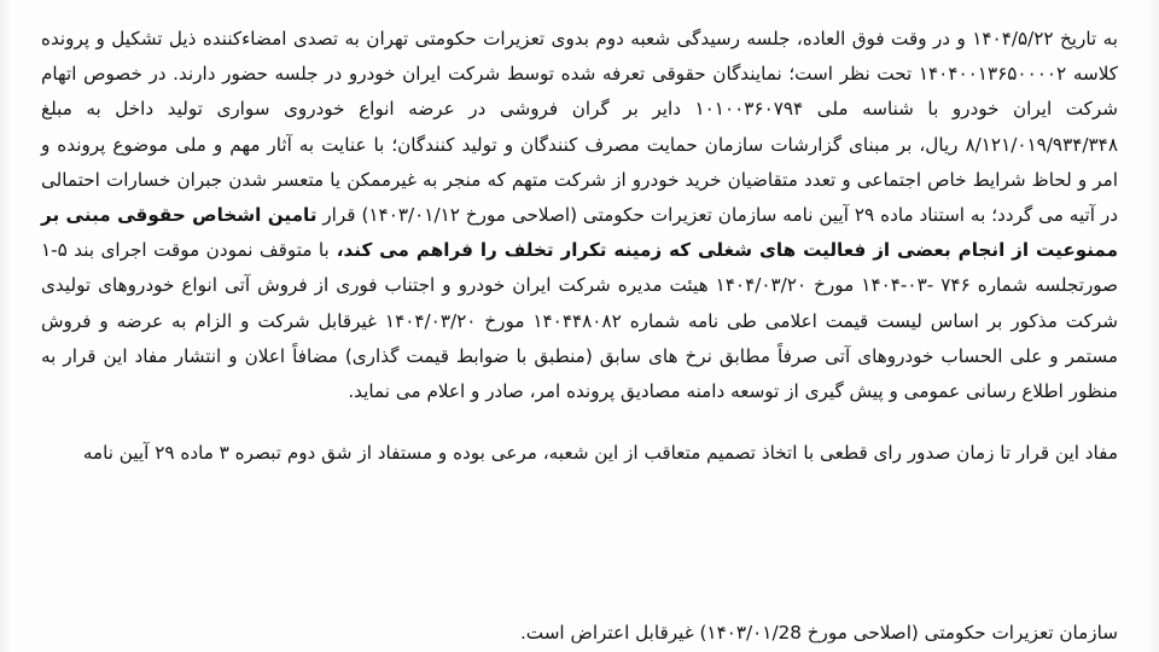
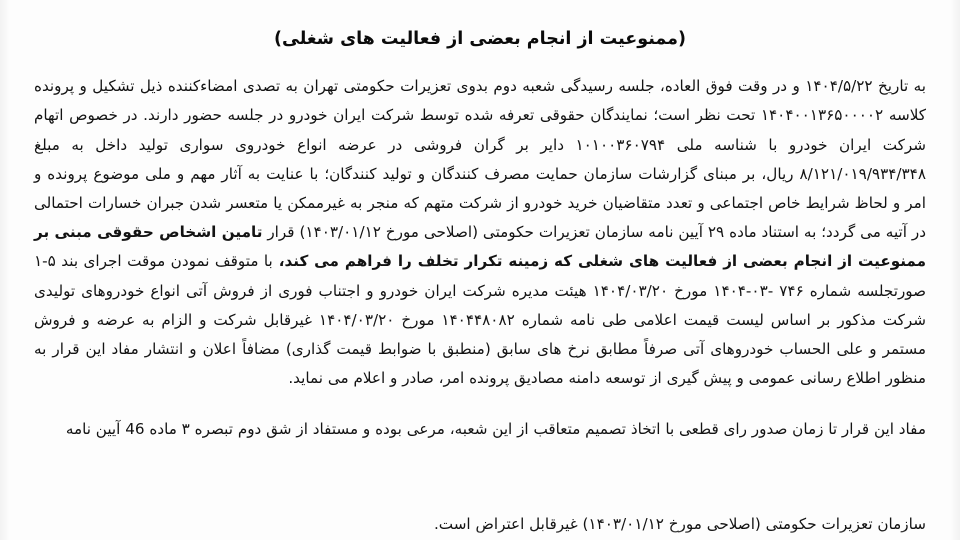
+ (ممنوعیت از انجام بعضی از فعالیت های شغلی)
  به تاریخ ۱۴۰۴/۵/۲۲ و در وقت فوق العاده، جلسه رسیدگی شعبه دوم بدوی تعزیرات حکومتی تهران به تصدی امضاءکننده ذیل تشکیل و پرونده کلاسه ۱۴۰۴۰۰۱۳۶۵۰۰۰۰۲ تحت نظر است؛ نمایندگان حقوقی تعرفه شده توسط شرکت ایران خودرو در جلسه حضور دارند. در خصوص اتهام شرکت ایران خودرو با شناسه ملی ۱۰۱۰۰۳۶۰۷۹۴ دایر بر گران فروشی در عرضه انواع خودروی سواری تولید داخل به مبلغ ۸/۱۲۱/۰۱۹/۹۳۴/۳۴۸ ریال، بر مبنای گزارشات سازمان حمایت مصرف کنندگان و تولید کنندگان؛ با عنایت به آثار مهم و ملی موضوع پرونده و امر و لحاظ شرایط خاص اجتماعی و تعدد متقاضیان خرید خودرو از شرکت متهم که منجر به غیرممکن یا متعسر شدن جبران خسارات احتمالی در آتیه می گردد؛ به استناد ماده ۲۹ آیین نامه سازمان تعزیرات حکومتی (اصلاحی مورخ ۱۴۰۳/۰۱/۱۲) قرار تامین اشخاص حقوقی مبنی بر ممنوعیت از انجام بعضی از فعالیت های شغلی که زمینه تکرار تخلف را فراهم می کند، با متوقف نمودن موقت اجرای بند ۵-۱ صورتجلسه شماره ۷۴۶ -۰۳-۱۴۰۴ مورخ ۱۴۰۴/۰۳/۲۰ هیئت مدیره شرکت ایران خودرو و اجتناب فوری از فروش آتی انواع خودروهای تولیدی شرکت مذکور بر اساس لیست قیمت اعلامی طی نامه شماره ۱۴۰۴۴۸۰۸۲ مورخ ۱۴۰۴/۰۳/۲۰ غیرقابل شرکت و الزام به عرضه و فروش مستمر و علی الحساب خودروهای آتی صرفاً مطابق نرخ های سابق (منطبق با ضوابط قیمت گذاری) مضافاً اعلان و انتشار مفاد این قرار به منظور اطلاع رسانی عمومی و پیش گیری از توسعه دامنه مصادیق پرونده امر، صادر و اعلام می نماید.
- مفاد این قرار تا زمان صدور رای قطعی با اتخاذ تصمیم متعاقب از این شعبه، مرعی بوده و مستفاد از شق دوم تبصره ۳ ماده ۲۹ آیین نامه
+ مفاد این قرار تا زمان صدور رای قطعی با اتخاذ تصمیم متعاقب از این شعبه، مرعی بوده و مستفاد از شق دوم تبصره ۳ ماده 46 آیین نامه
- سازمان تعزیرات حکومتی (اصلاحی مورخ ۱۴۰۳/۰۱/28) غیرقابل اعتراض است.
+ سازمان تعزیرات حکومتی (اصلاحی مورخ ۱۴۰۳/۰۱/۱۲) غیرقابل اعتراض است.
